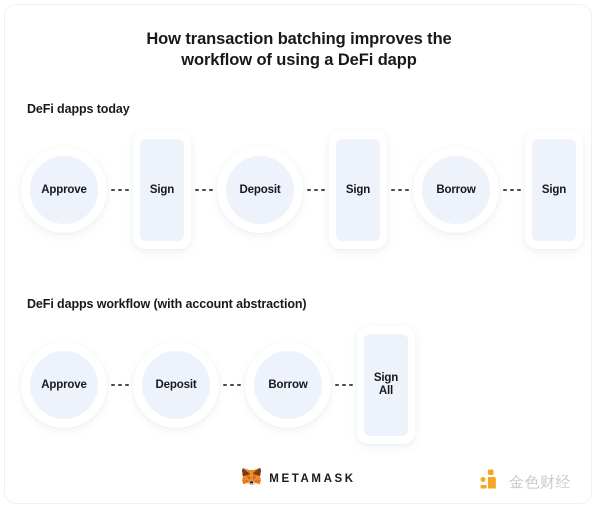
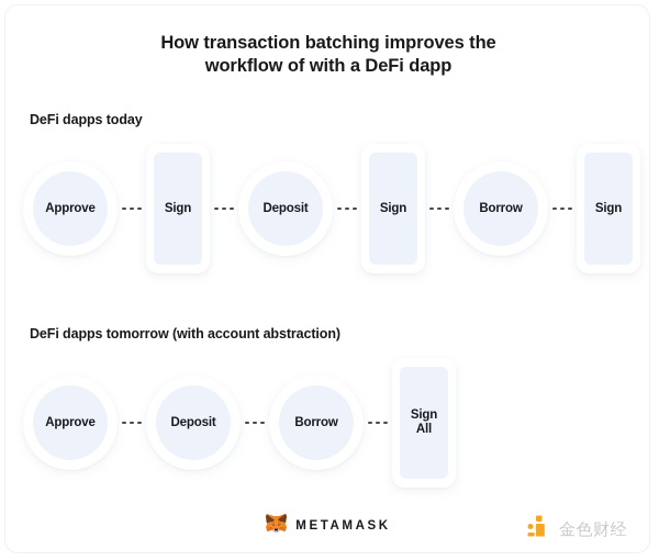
  How transaction batching improves the
- workflow of using a DeFi dapp
+ workflow of with a DeFi dapp
  DeFi dapps today
  Approve
  Sign
  Deposit
  Sign
  Borrow
  Sign
- DeFi dapps workflow (with account abstraction)
+ DeFi dapps tomorrow (with account abstraction)
  Approve
  Deposit
  Borrow
  Sign
  All
  METAMASK
  金色财经
